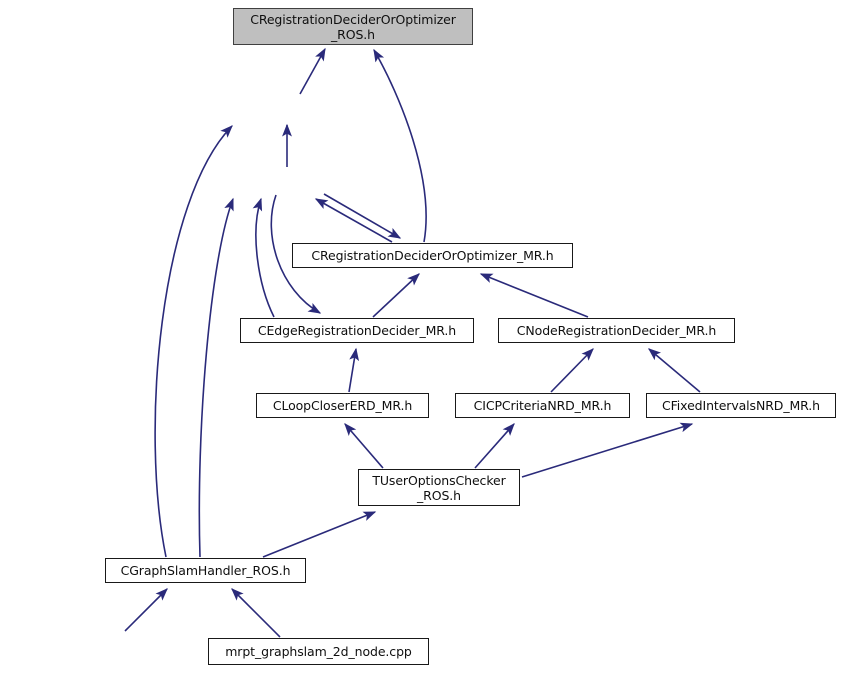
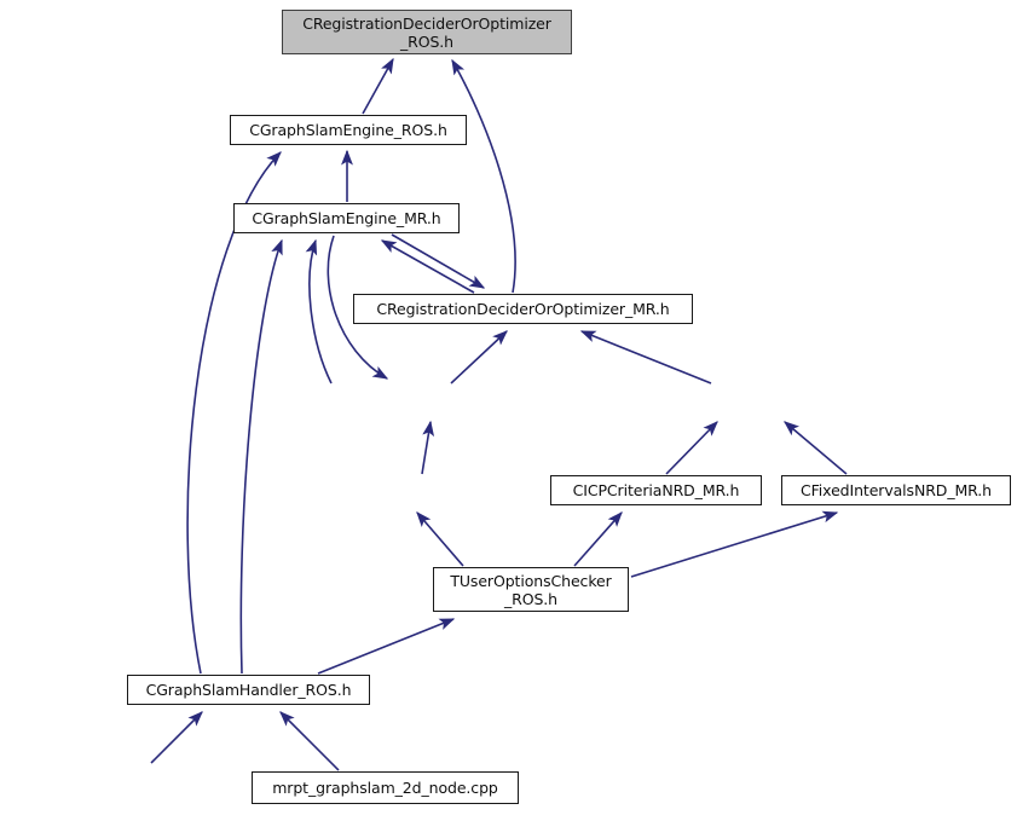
  CRegistrationDeciderOrOptimizer
  _ROS.h
+ CGraphSlamEngine_ROS.h
+ CGraphSlamEngine_MR.h
  CRegistrationDeciderOrOptimizer_MR.h
- CEdgeRegistrationDecider_MR.h
- CNodeRegistrationDecider_MR.h
- CLoopCloserERD_MR.h
  CICPCriteriaNRD_MR.h
  CFixedIntervalsNRD_MR.h
  TUserOptionsChecker
  _ROS.h
  CGraphSlamHandler_ROS.h
  mrpt_graphslam_2d_node.cpp
